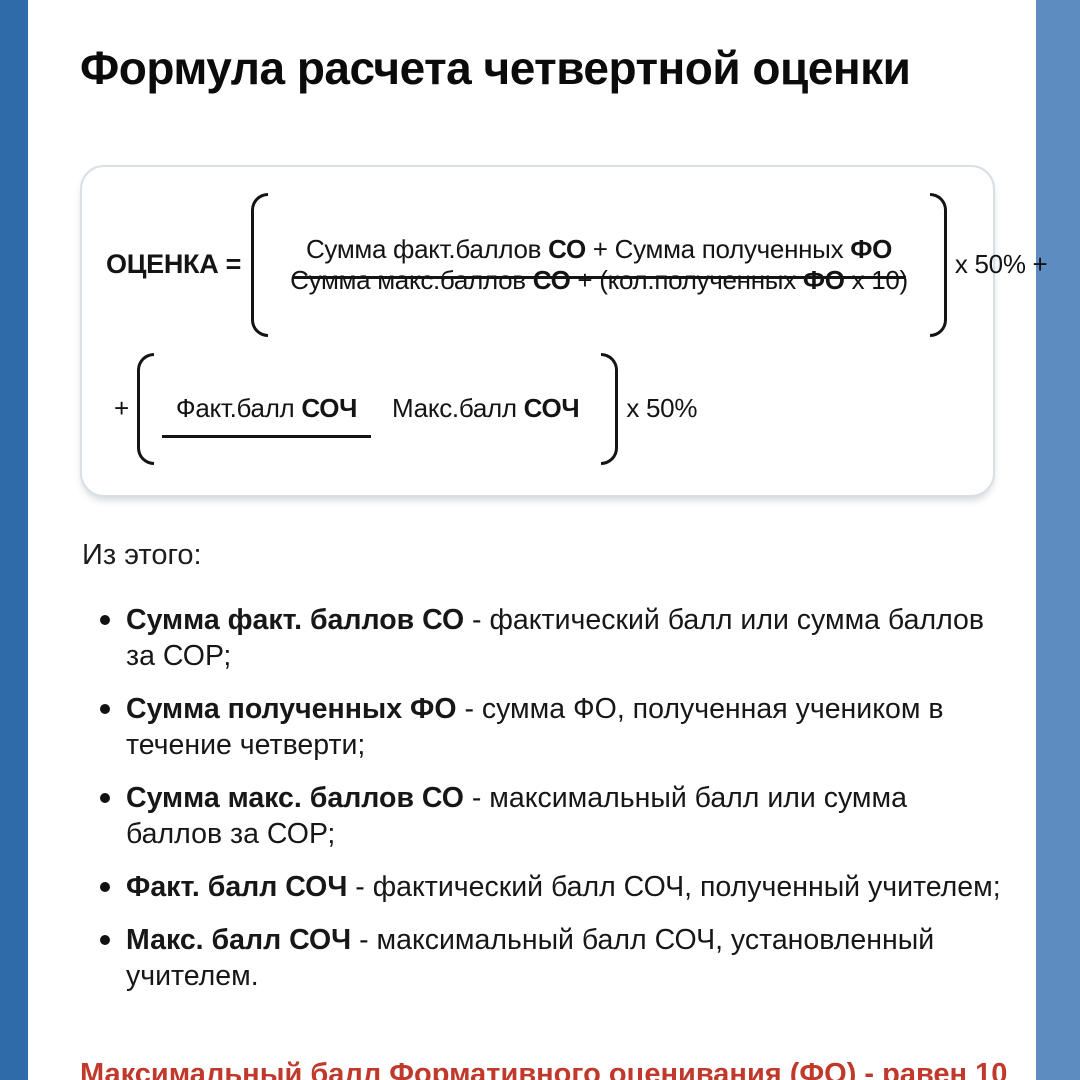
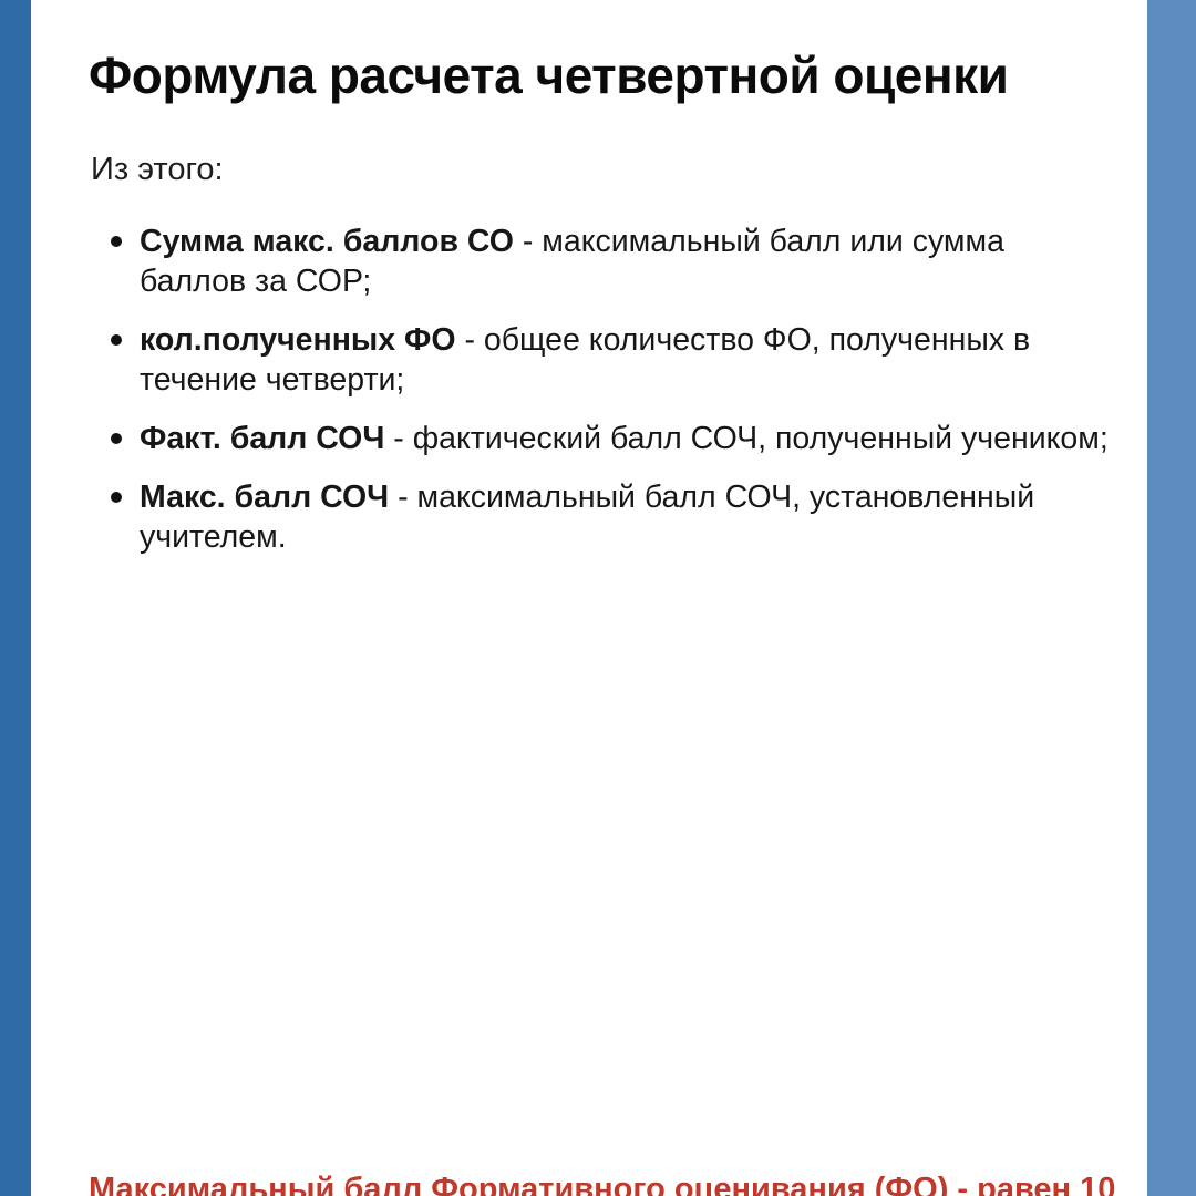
  Формула расчета четвертной оценки
- ОЦЕНКА =
- Сумма факт.баллов СО + Сумма полученных ФО Сумма макс.баллов СО + (кол.полученных ФО х 10)
- х 50% +
- +
- Факт.балл СОЧ Макс.балл СОЧ
- х 50%
  Из этого:
- Сумма факт. баллов СО - фактический балл или сумма баллов за СОР;
- Сумма полученных ФО - сумма ФО, полученная учеником в течение четверти;
  Сумма макс. баллов СО - максимальный балл или сумма баллов за СОР;
+ кол.полученных ФО - общее количество ФО, полученных в течение четверти;
- Факт. балл СОЧ - фактический балл СОЧ, полученный учителем;
+ Факт. балл СОЧ - фактический балл СОЧ, полученный учеником;
  Макс. балл СОЧ - максимальный балл СОЧ, установленный учителем.
  Максимальный балл Формативного оценивания (ФО) - равен 10
